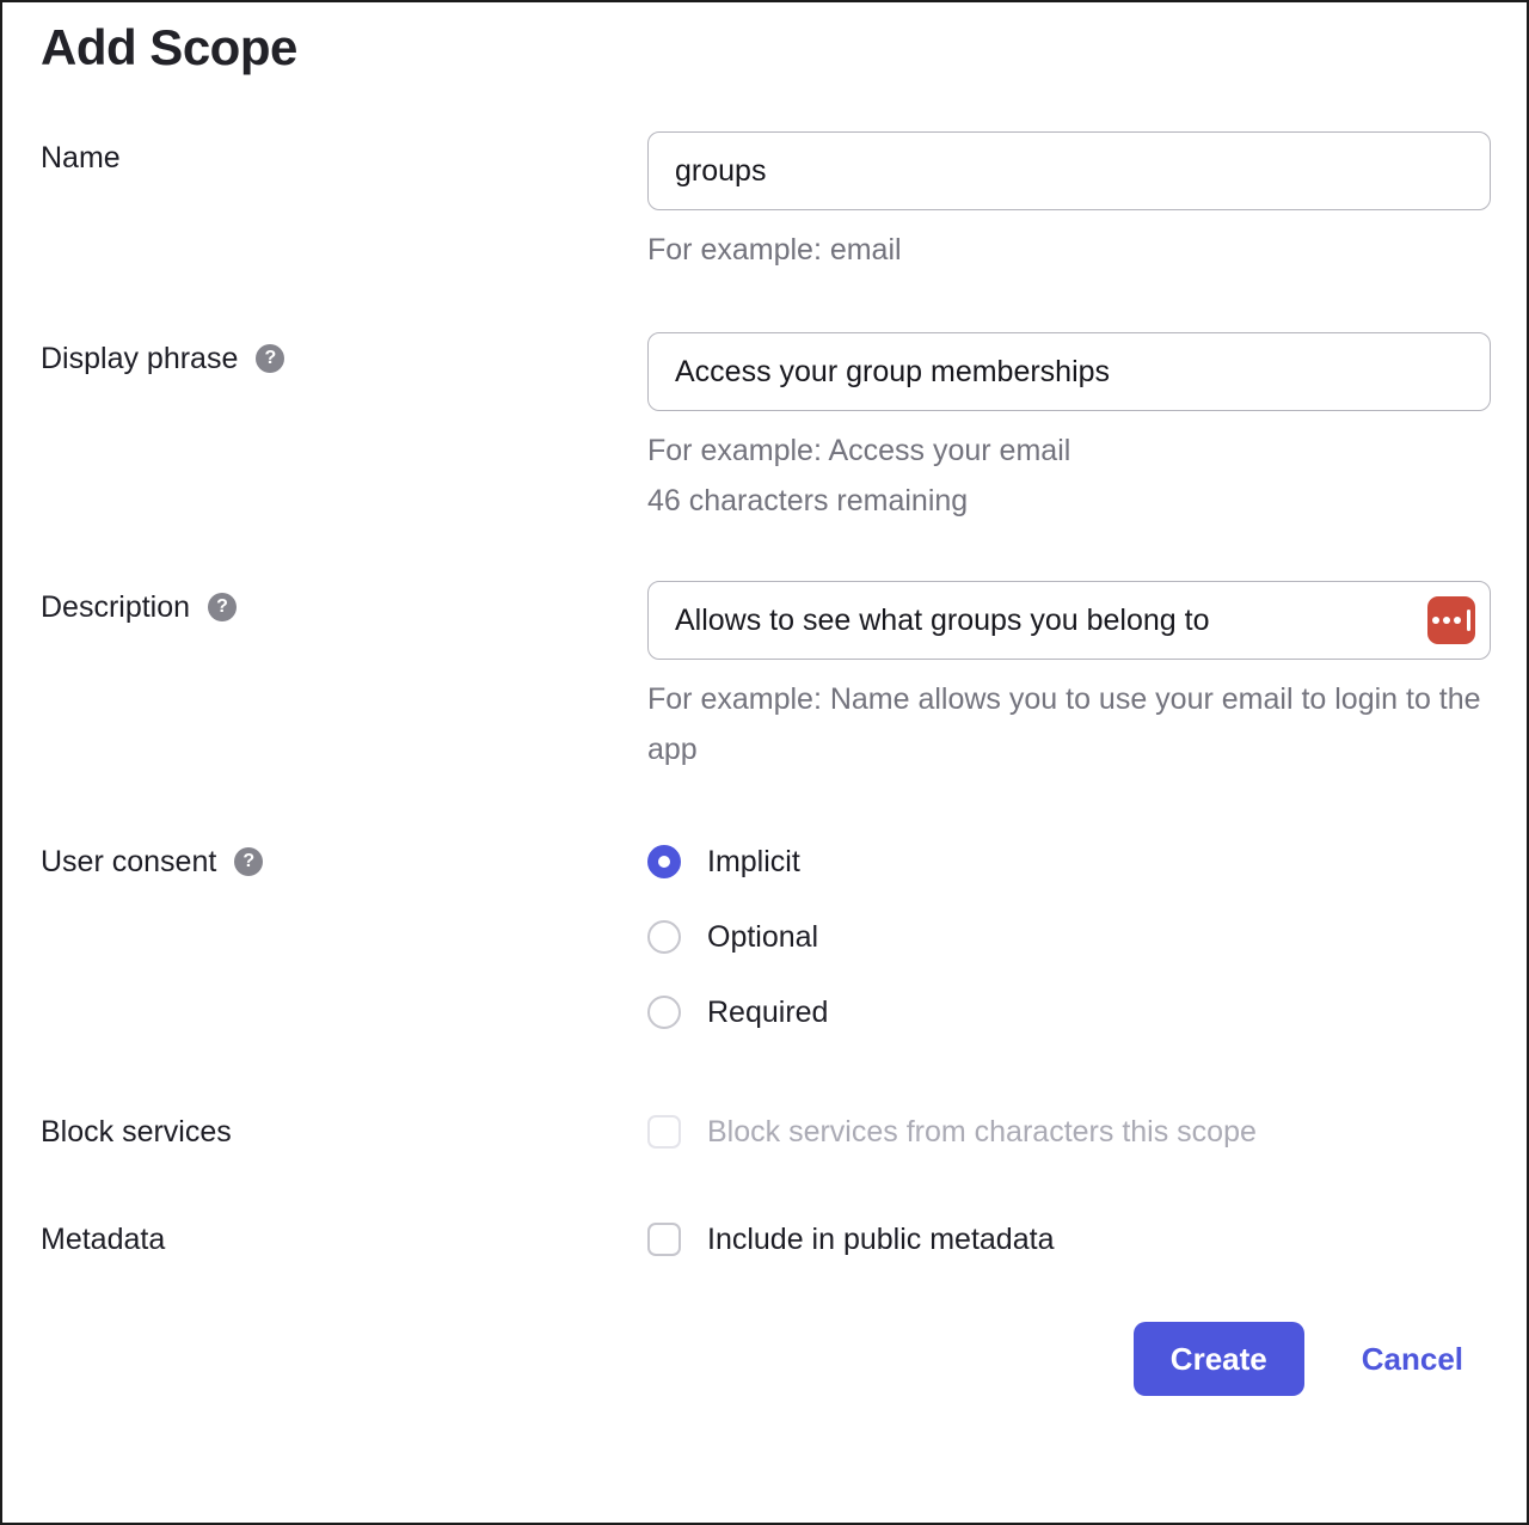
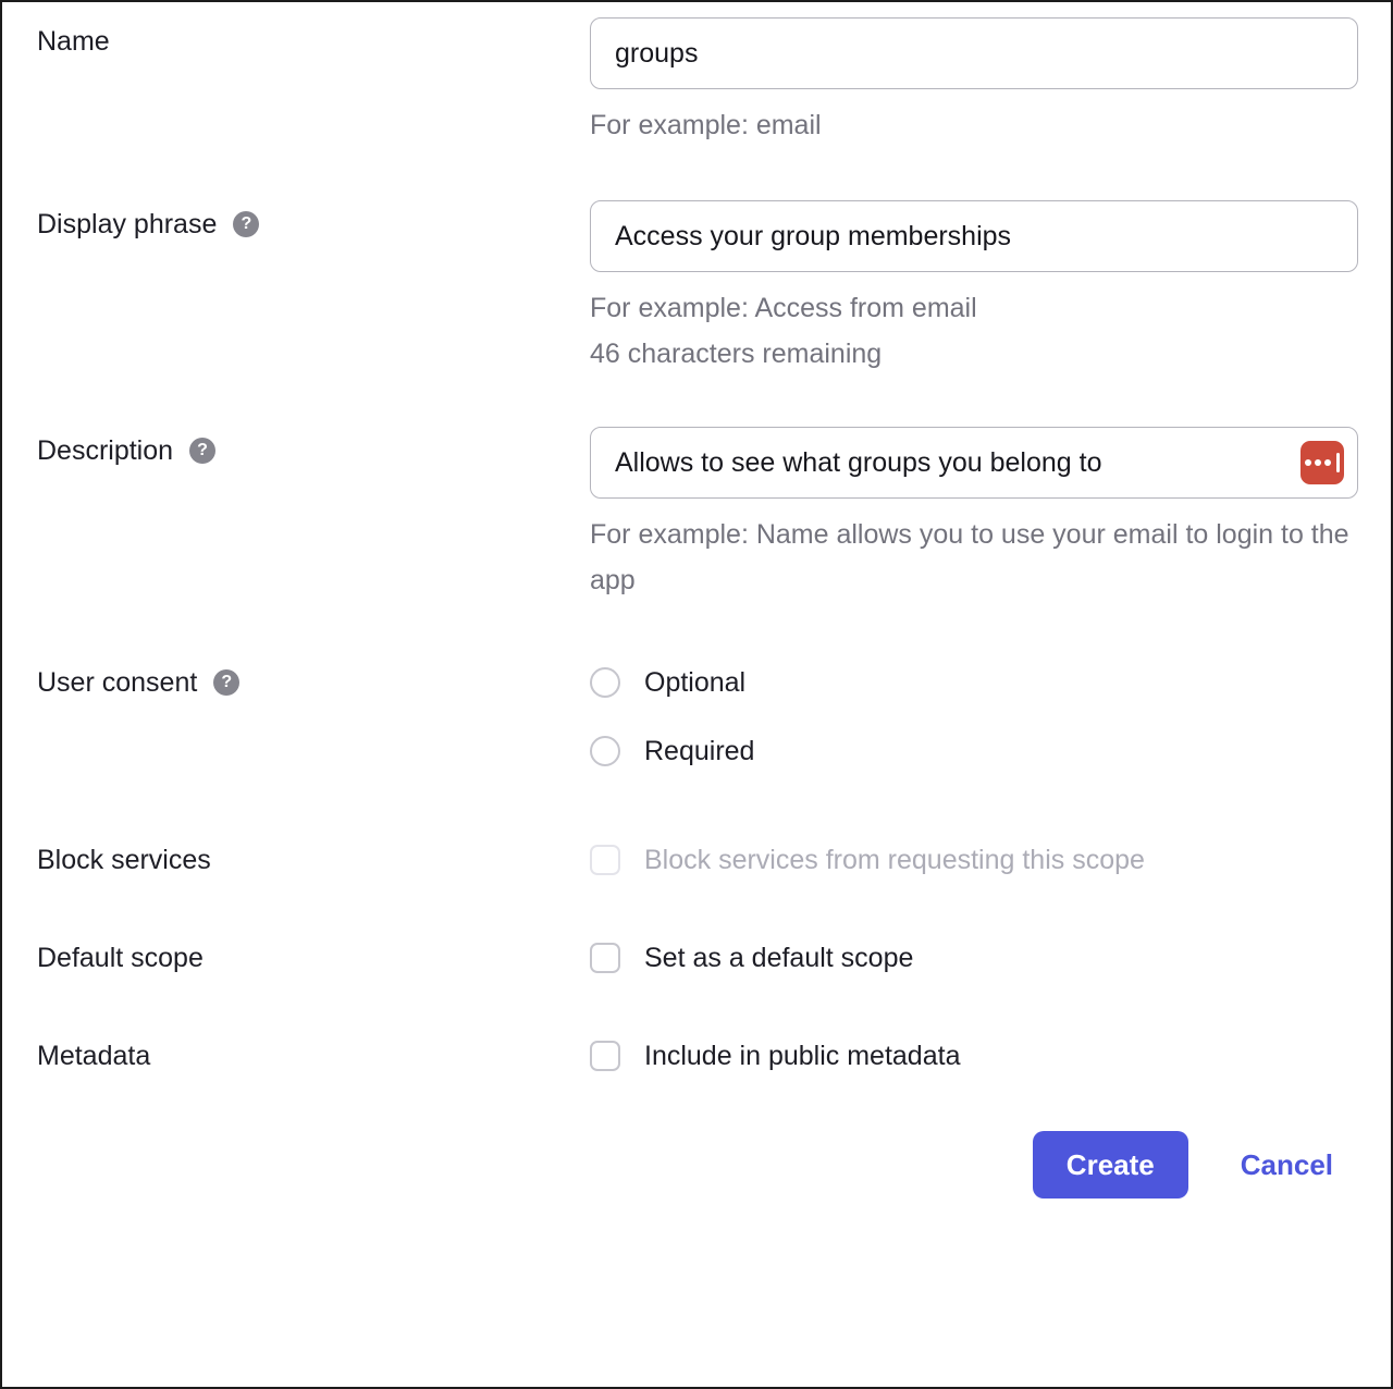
- Add Scope
  Name
  groups
  For example: email
  Display phrase
  ?
  Access your group memberships
- For example: Access your email
+ For example: Access from email
  46 characters remaining
  Description
  ?
  Allows to see what groups you belong to
  For example: Name allows you to use your email to login to the app
  User consent
  ?
- Implicit
  Optional
  Required
  Block services
- Block services from characters this scope
+ Block services from requesting this scope
+ Default scope
+ Set as a default scope
  Metadata
  Include in public metadata
  Create
  Cancel
